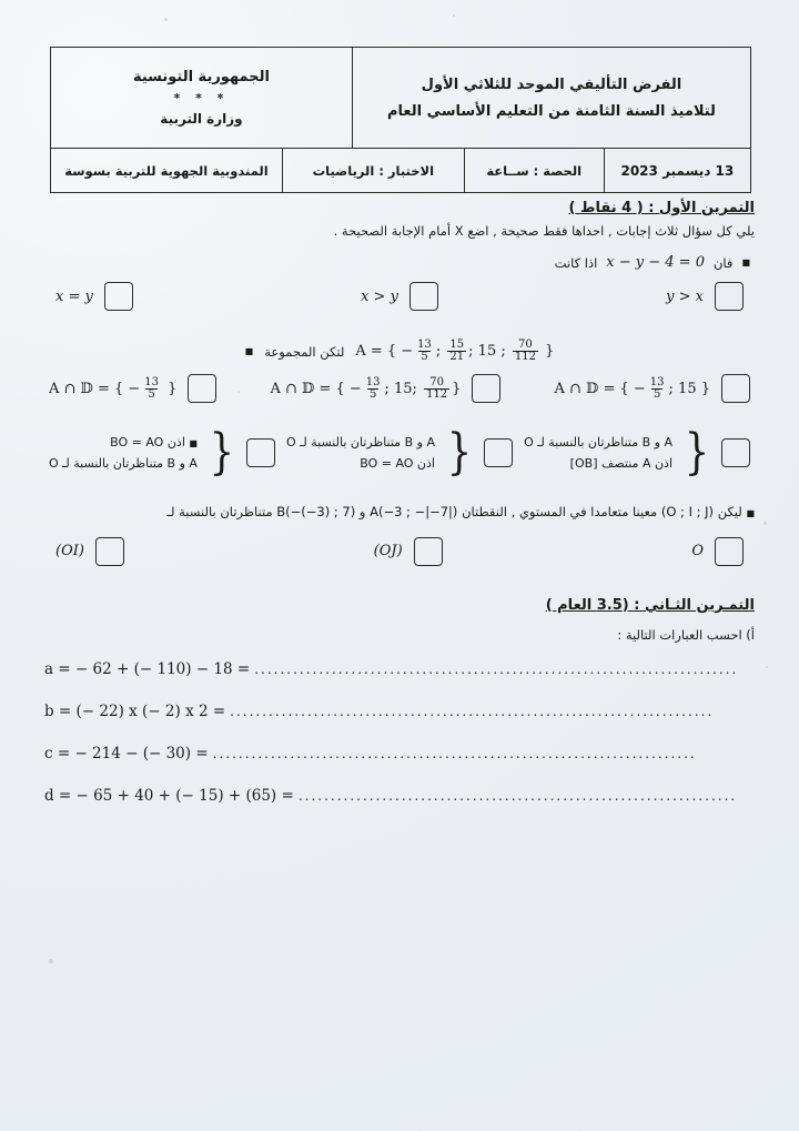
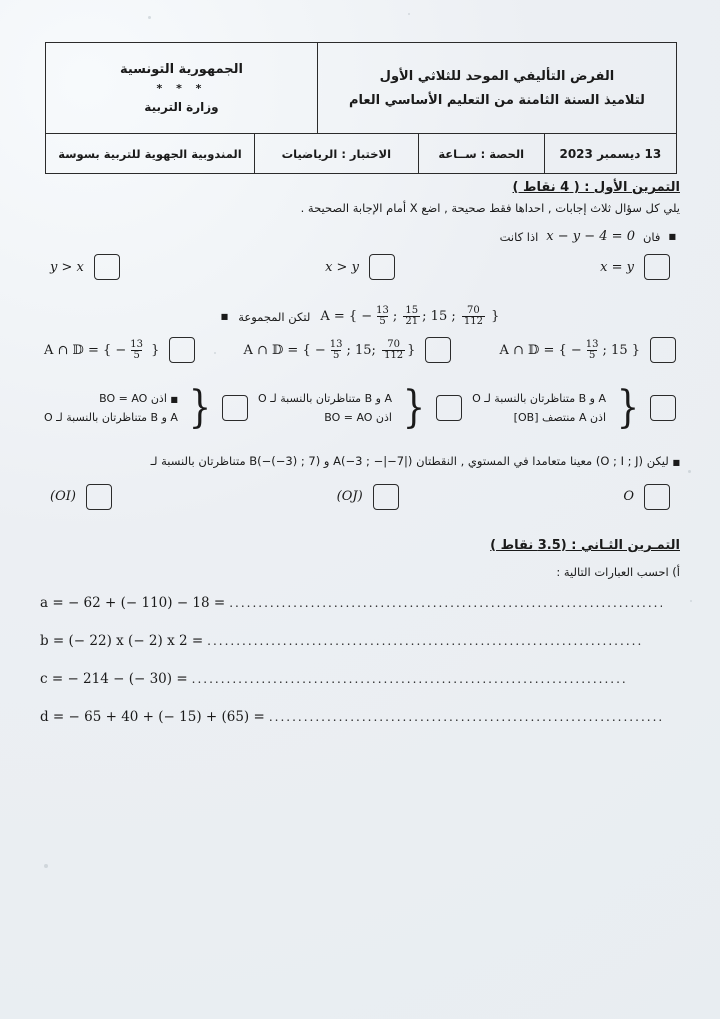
  الفرض التأليفي الموحد للثلاثي الأول
  لتلاميذ السنة الثامنة من التعليم الأساسي العام
  الجمهورية التونسية
  * * *
  وزارة التربية
  13 ديسمبر 2023
  الحصة : ســاعة
  الاختبار : الرياضيات
  المندوبية الجهوية للتربية بسوسة
  التمرين الأول : ( 4 نقاط )
  يلي كل سؤال ثلاث إجابات , احداها فقط صحيحة , اضع X أمام الإجابة الصحيحة .
  ■
  فان
  x − y − 4 = 0
  اذا كانت
- y > x
+ x = y
  x > y
- x = y
+ y > x
  A = { −
  13
  5
  ;
  15
  21
  ; 15 ;
  70
  112
  }
  لتكن المجموعة
  ■
  A ∩ 𝔻 = { −
  13
  5
  ; 15 }
  A ∩ 𝔻 = { −
  13
  5
  ; 15;
  70
  112
  }
  A ∩ 𝔻 = { −
  13
  5
  }
  {
  A و B متناظرتان بالنسبة لـ O
  اذن A منتصف [OB]
  {
  A و B متناظرتان بالنسبة لـ O
  اذن BO = AO
  {
  ■ اذن BO = AO
  A و B متناظرتان بالنسبة لـ O
  ■ ليكن (O ; I ; J) معينا متعامدا في المستوي , النقطتان A(−3 ; −|−7|) و B(−(−3) ; 7) متناظرتان بالنسبة لـ
  O
  (OJ)
  (OI)
- التمـرين الثـاني : (3.5 العام )
+ التمـرين الثـاني : (3.5 نقاط )
  أ) احسب العبارات التالية :
  a = − 62 + (− 110) − 18 =
  ..........................................................................
  b = (− 22) x (− 2) x 2 =
  ...........................................................................
  c = − 214 − (− 30) =
  ...........................................................................
  d = − 65 + 40 + (− 15) + (65) =
  ....................................................................
